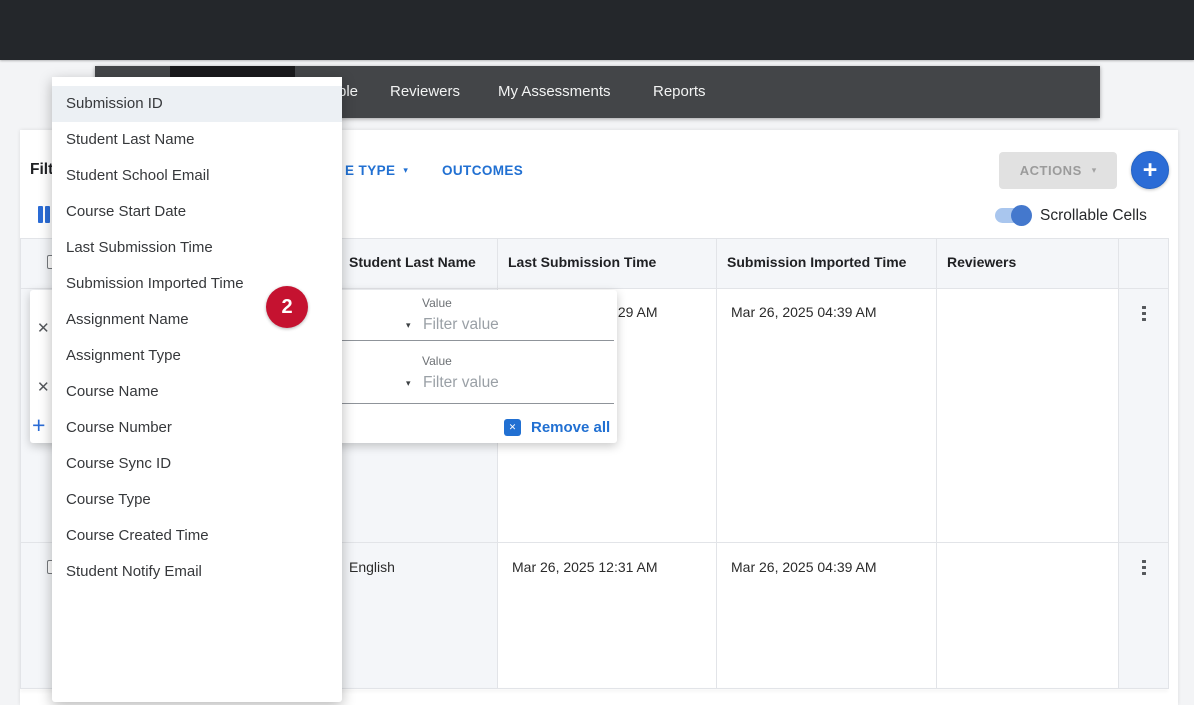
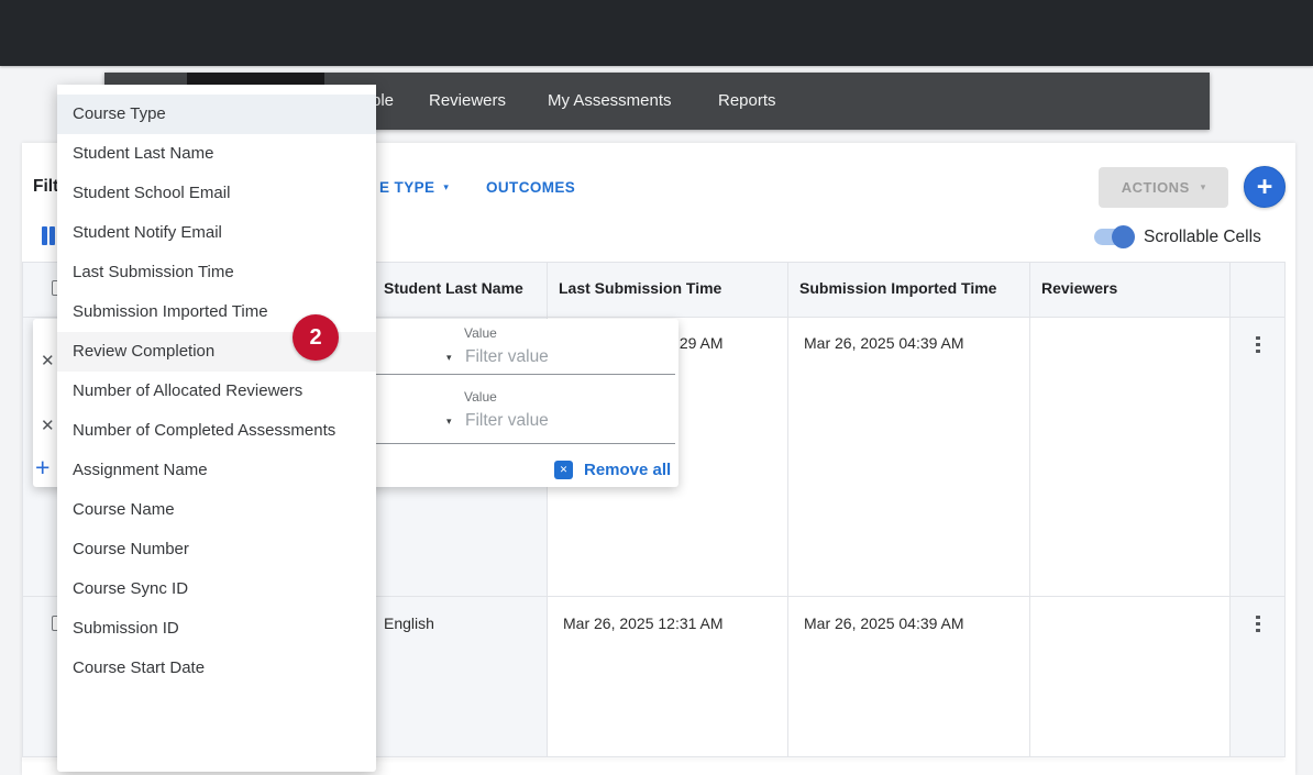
  Student Last Name
  Last Submission Time
  Submission Imported Time
  Reviewers
  Mar 26, 2025 04:39 AM
  English
  Mar 26, 2025 12:31 AM
  Mar 26, 2025 04:39 AM
  Filt
  E TYPE
  ▾
  OUTCOMES
  ACTIONS
  ▾
  +
  Scrollable Cells
  ✕
  Value
  ▾
  Filter value
  ✕
  Value
  ▾
  Filter value
  +
  ✕
  Remove all
  ble
  Reviewers
  My Assessments
  Reports
- Submission ID
+ Course Type
  Student Last Name
  Student School Email
- Course Start Date
+ Student Notify Email
  Last Submission Time
  Submission Imported Time
+ Review Completion
+ Number of Allocated Reviewers
+ Number of Completed Assessments
  Assignment Name
- Assignment Type
  Course Name
  Course Number
  Course Sync ID
- Course Type
+ Submission ID
- Course Created Time
- Student Notify Email
+ Course Start Date
  2
